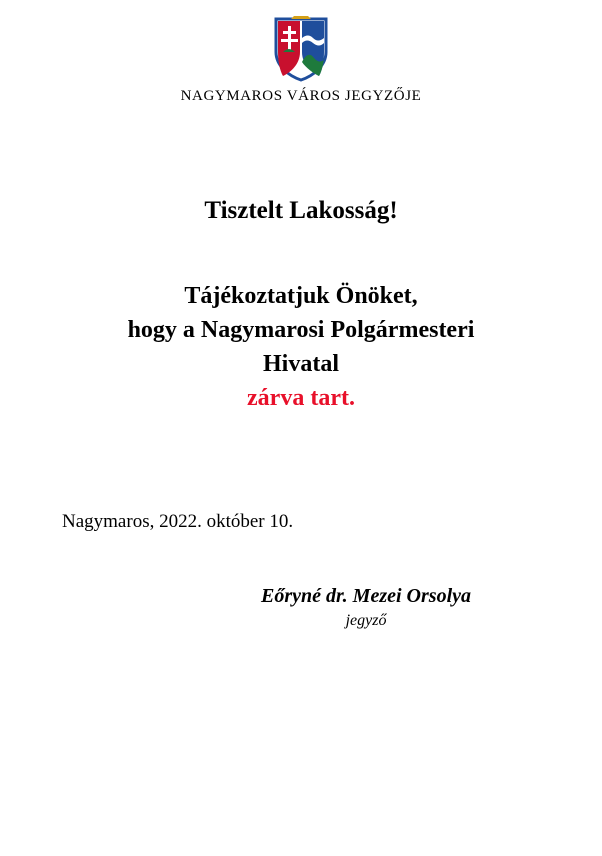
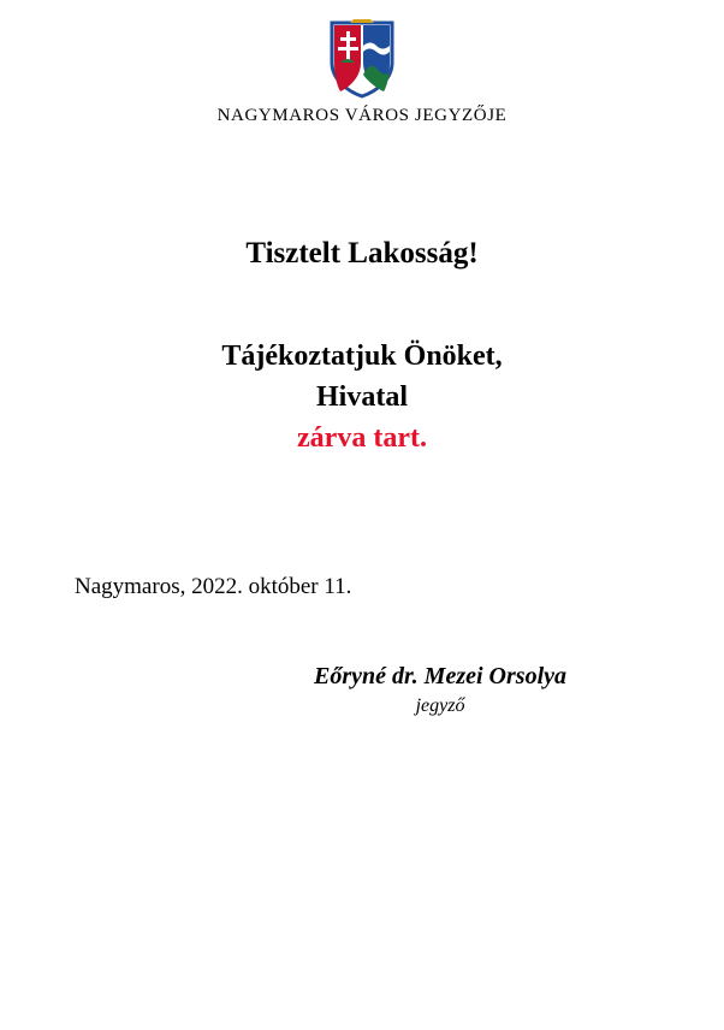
  NAGYMAROS VÁROS JEGYZŐJE
  Tisztelt Lakosság!
  Tájékoztatjuk Önöket,
- hogy a Nagymarosi Polgármesteri
  Hivatal
  zárva tart.
- Nagymaros, 2022. október 10.
+ Nagymaros, 2022. október 11.
  Eőryné dr. Mezei Orsolya
  jegyző
